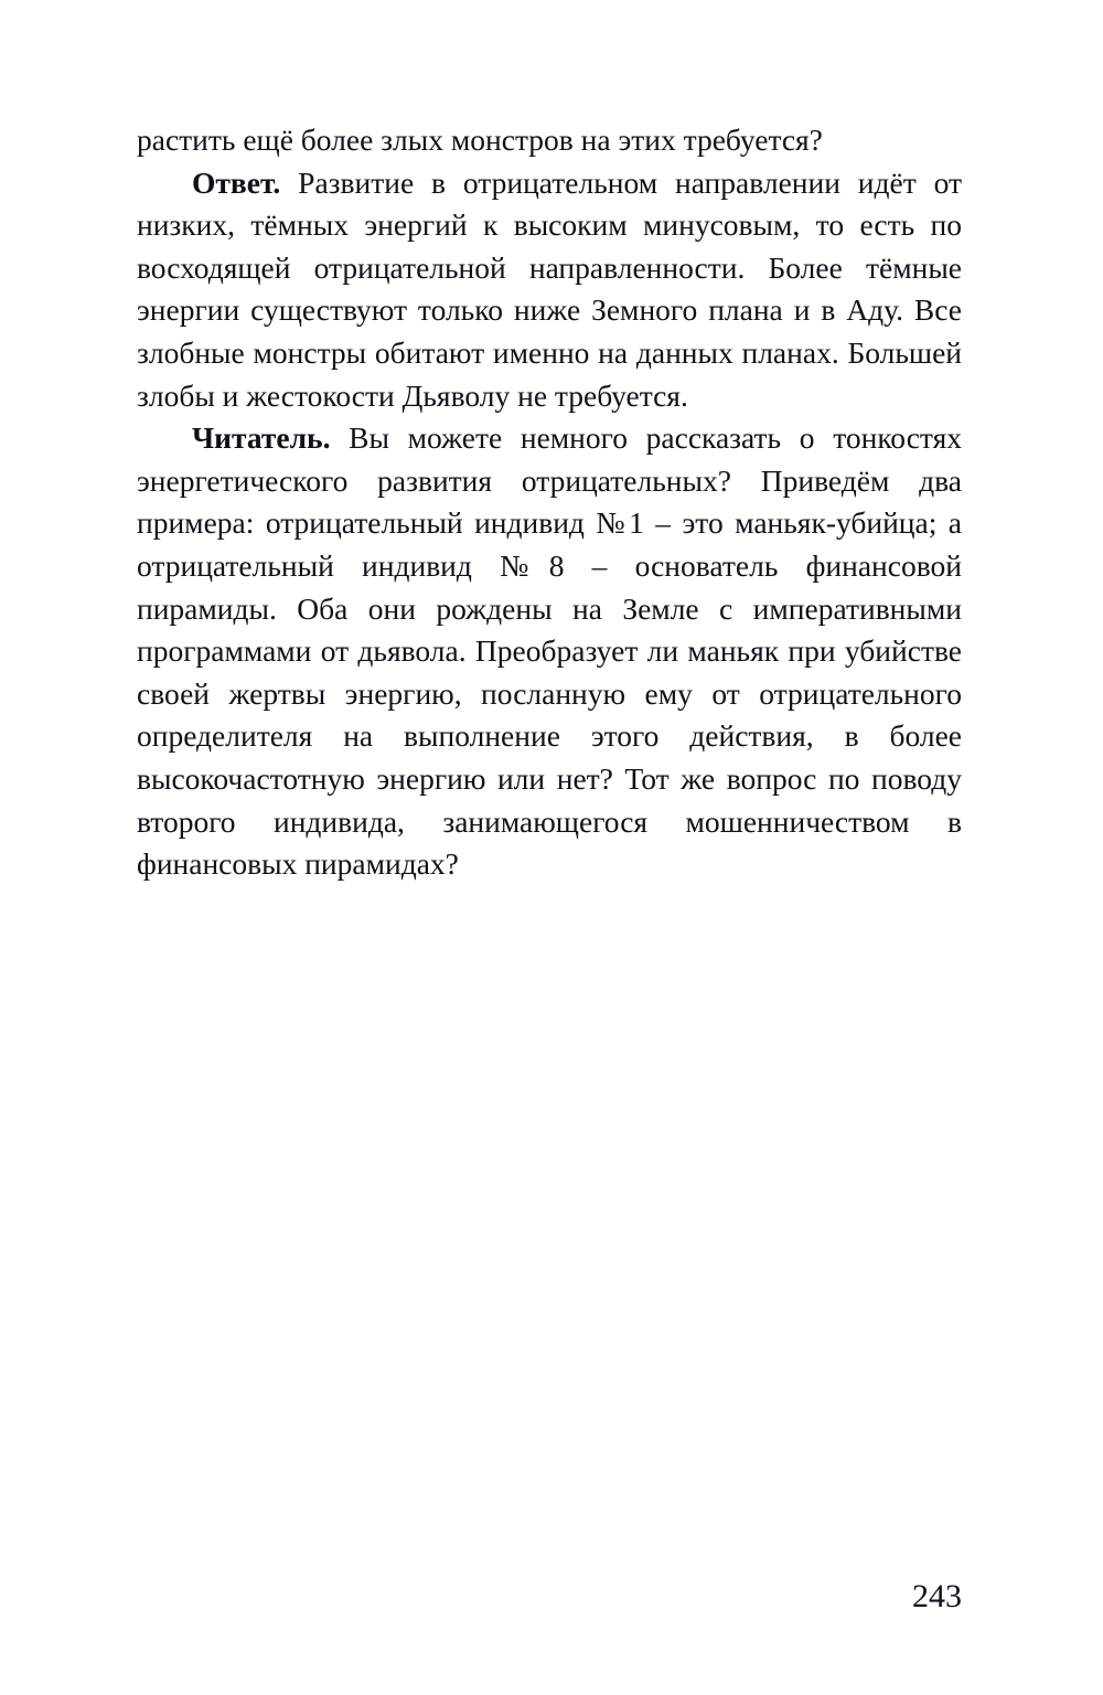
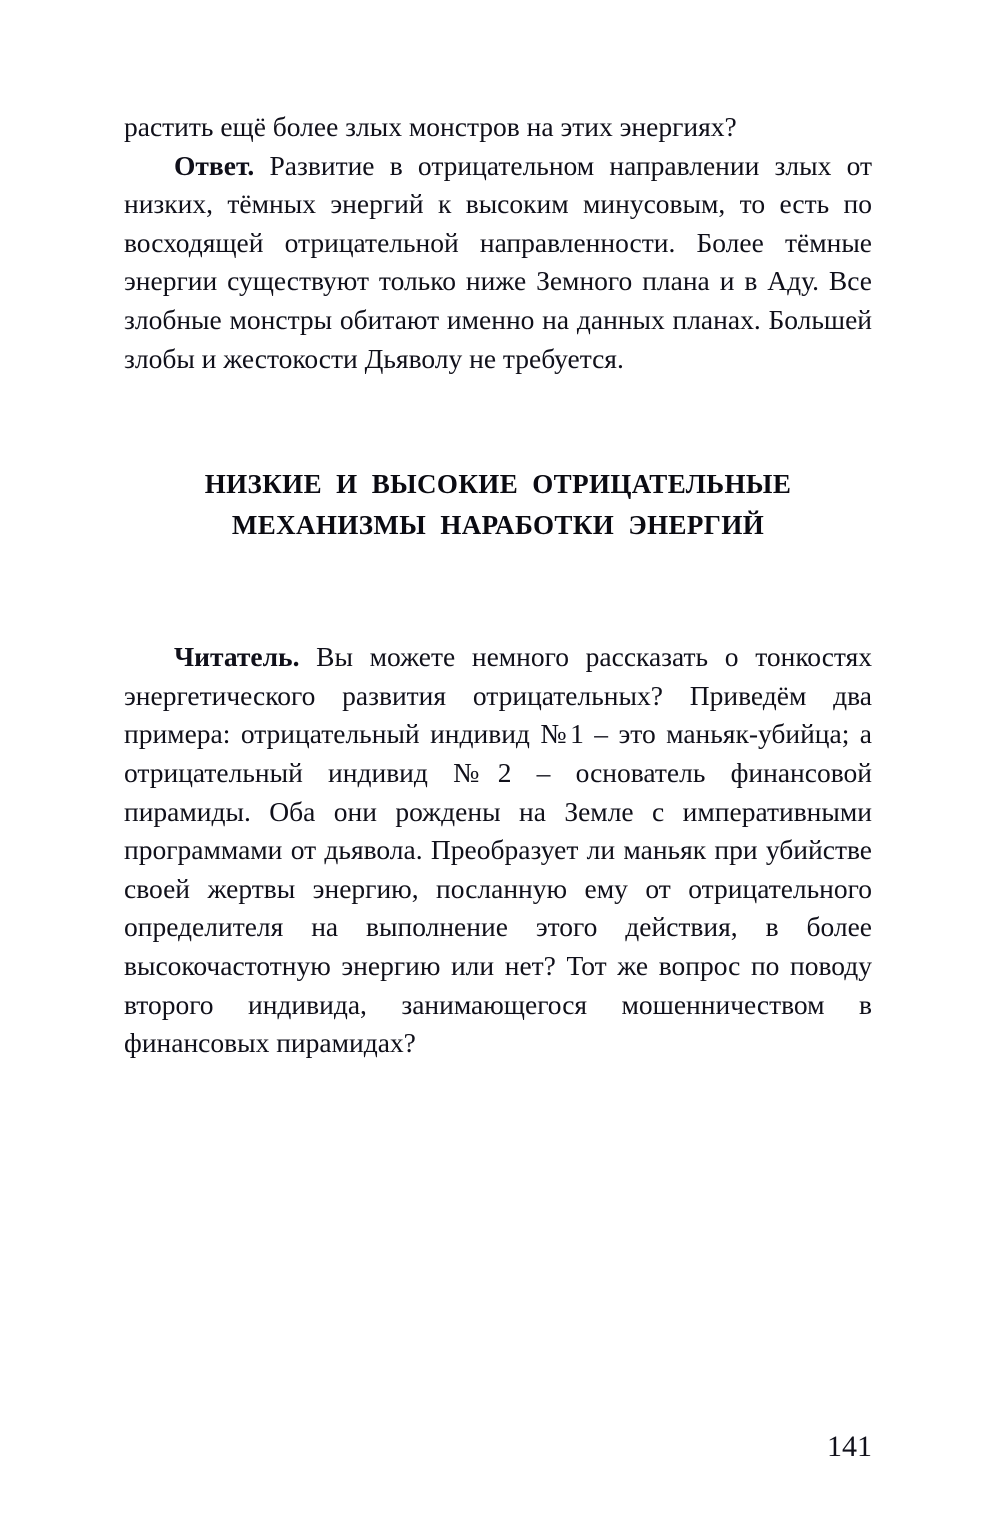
- растить ещё более злых монстров на этих требуется?
+ растить ещё более злых монстров на этих энергиях?
- Ответ. Развитие в отрицательном направлении идёт от низких, тёмных энергий к высоким минусовым, то есть по восходящей отрицательной направленности. Более тёмные энергии существуют только ниже Земного плана и в Аду. Все злобные монстры обитают именно на данных планах. Большей злобы и жестокости Дьяволу не требуется.
+ Ответ. Развитие в отрицательном направлении злых от низких, тёмных энергий к высоким минусовым, то есть по восходящей отрицательной направленности. Более тёмные энергии существуют только ниже Земного плана и в Аду. Все злобные монстры обитают именно на данных планах. Большей злобы и жестокости Дьяволу не требуется.
+ НИЗКИЕ И ВЫСОКИЕ ОТРИЦАТЕЛЬНЫЕ
+ МЕХАНИЗМЫ НАРАБОТКИ ЭНЕРГИЙ
- Читатель. Вы можете немного рассказать о тонкостях энергетического развития отрицательных? Приведём два примера: отрицательный индивид №1 – это маньяк-убийца; а отрицательный индивид №8 – основатель финансовой пирамиды. Оба они рождены на Земле с императивными программами от дьявола. Преобразует ли маньяк при убийстве своей жертвы энергию, посланную ему от отрицательного определителя на выполнение этого действия, в более высокочастотную энергию или нет? Тот же вопрос по поводу второго индивида, занимающегося мошенничеством в финансовых пирамидах?
+ Читатель. Вы можете немного рассказать о тонкостях энергетического развития отрицательных? Приведём два примера: отрицательный индивид №1 – это маньяк-убийца; а отрицательный индивид №2 – основатель финансовой пирамиды. Оба они рождены на Земле с императивными программами от дьявола. Преобразует ли маньяк при убийстве своей жертвы энергию, посланную ему от отрицательного определителя на выполнение этого действия, в более высокочастотную энергию или нет? Тот же вопрос по поводу второго индивида, занимающегося мошенничеством в финансовых пирамидах?
- 243
+ 141
